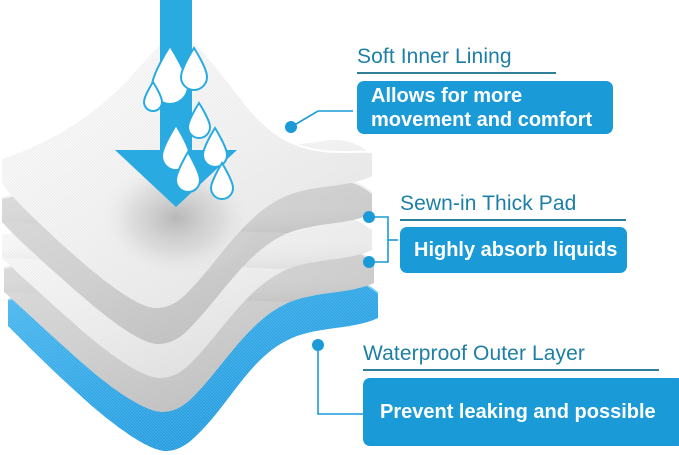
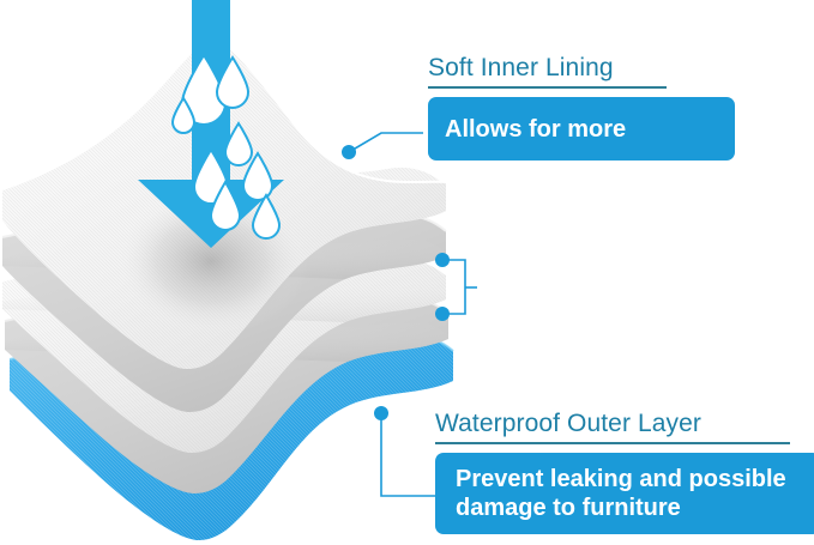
  Soft Inner Lining
  Allows for more
- movement and comfort
- Sewn-in Thick Pad
- Highly absorb liquids
  Waterproof Outer Layer
  Prevent leaking and possible
+ damage to furniture
